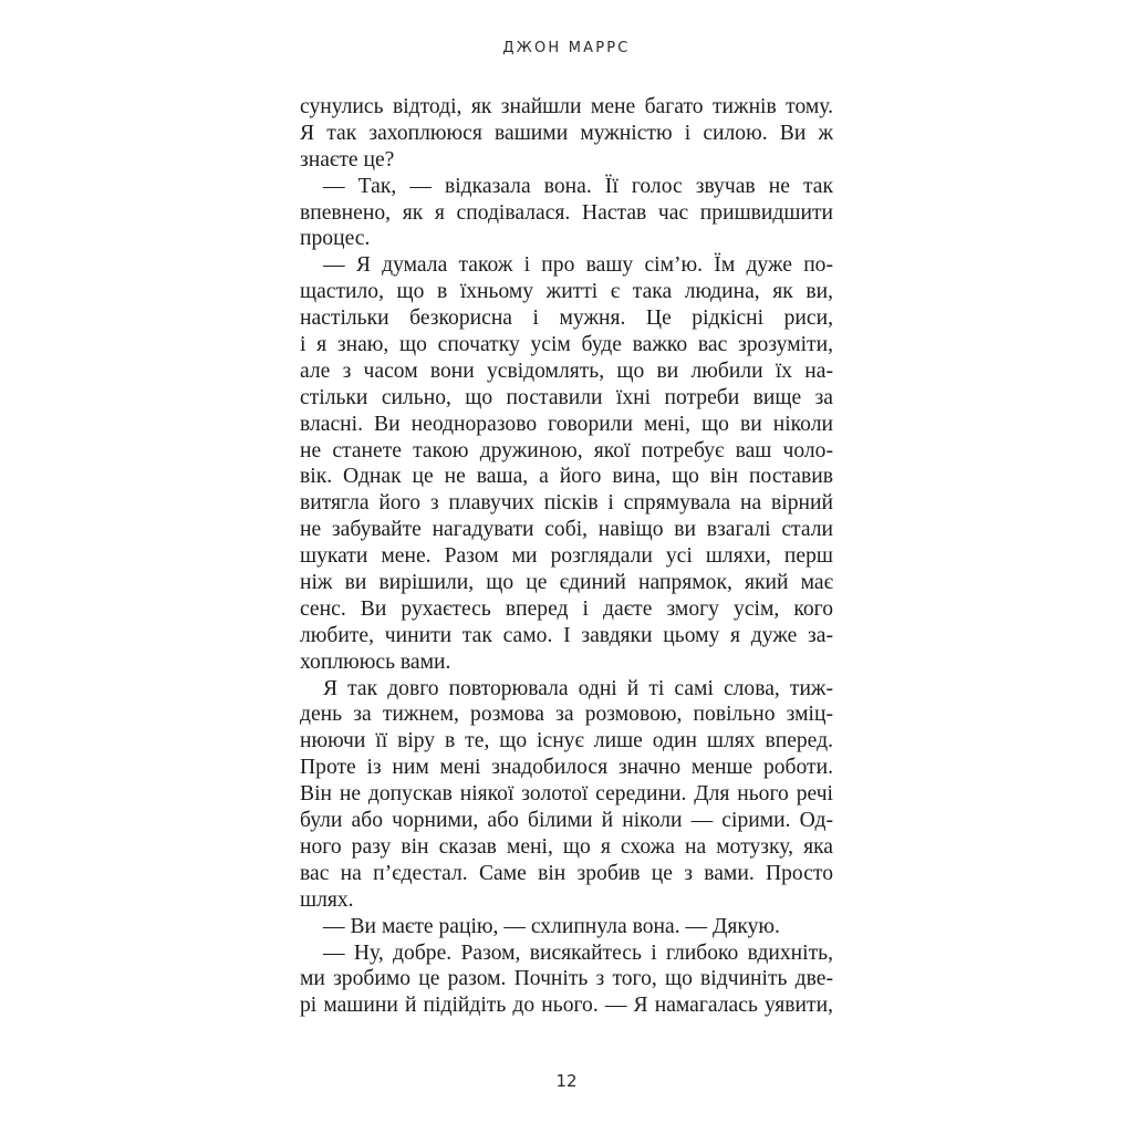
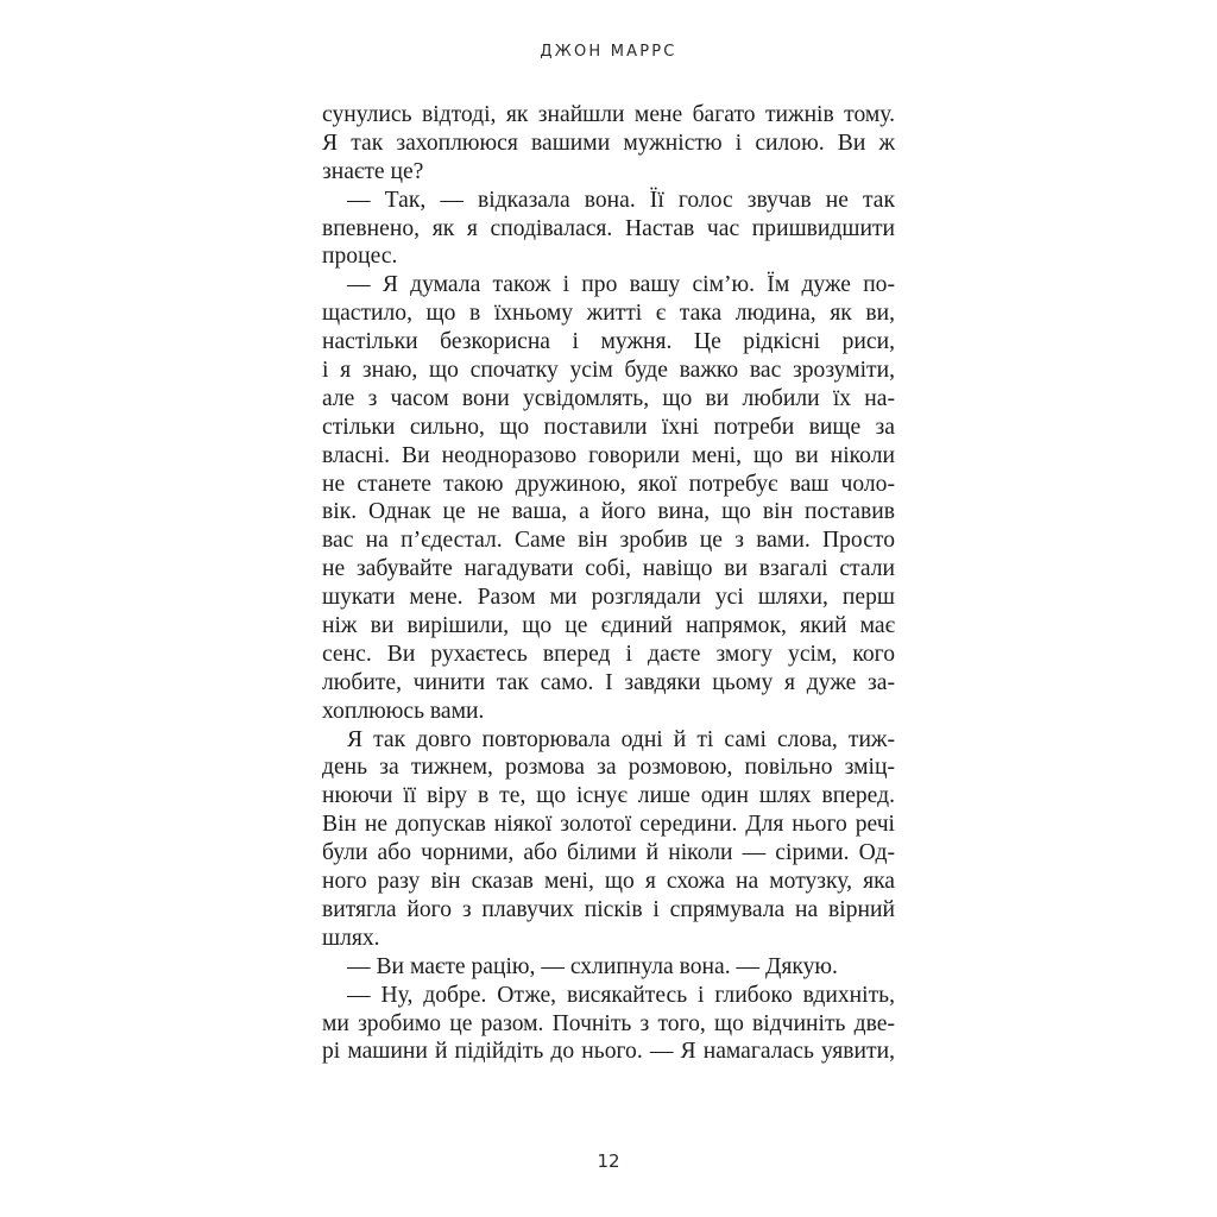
  ДЖОН МАРРС
  сунулись відтоді, як знайшли мене багато тижнів тому.
  Я так захоплююся вашими мужністю і силою. Ви ж
  знаєте це?
  — Так, — відказала вона. Її голос звучав не так
  впевнено, як я сподівалася. Настав час пришвидшити
  процес.
  — Я думала також і про вашу сім’ю. Їм дуже по-
  щастило, що в їхньому житті є така людина, як ви,
  настільки безкорисна і мужня. Це рідкісні риси,
  і я знаю, що спочатку усім буде важко вас зрозуміти,
  але з часом вони усвідомлять, що ви любили їх на-
  стільки сильно, що поставили їхні потреби вище за
  власні. Ви неодноразово говорили мені, що ви ніколи
  не станете такою дружиною, якої потребує ваш чоло-
  вік. Однак це не ваша, а його вина, що він поставив
- витягла його з плавучих пісків і спрямувала на вірний
+ вас на п’єдестал. Саме він зробив це з вами. Просто
  не забувайте нагадувати собі, навіщо ви взагалі стали
  шукати мене. Разом ми розглядали усі шляхи, перш
  ніж ви вирішили, що це єдиний напрямок, який має
  сенс. Ви рухаєтесь вперед і даєте змогу усім, кого
  любите, чинити так само. І завдяки цьому я дуже за-
  хоплююсь вами.
  Я так довго повторювала одні й ті самі слова, тиж-
  день за тижнем, розмова за розмовою, повільно зміц-
  нюючи її віру в те, що існує лише один шлях вперед.
- Проте із ним мені знадобилося значно менше роботи.
  Він не допускав ніякої золотої середини. Для нього речі
  були або чорними, або білими й ніколи — сірими. Од-
  ного разу він сказав мені, що я схожа на мотузку, яка
- вас на п’єдестал. Саме він зробив це з вами. Просто
+ витягла його з плавучих пісків і спрямувала на вірний
  шлях.
  — Ви маєте рацію, — схлипнула вона. — Дякую.
- — Ну, добре. Разом, висякайтесь і глибоко вдихніть,
+ — Ну, добре. Отже, висякайтесь і глибоко вдихніть,
  ми зробимо це разом. Почніть з того, що відчиніть две-
  рі машини й підійдіть до нього. — Я намагалась уявити,
  12
